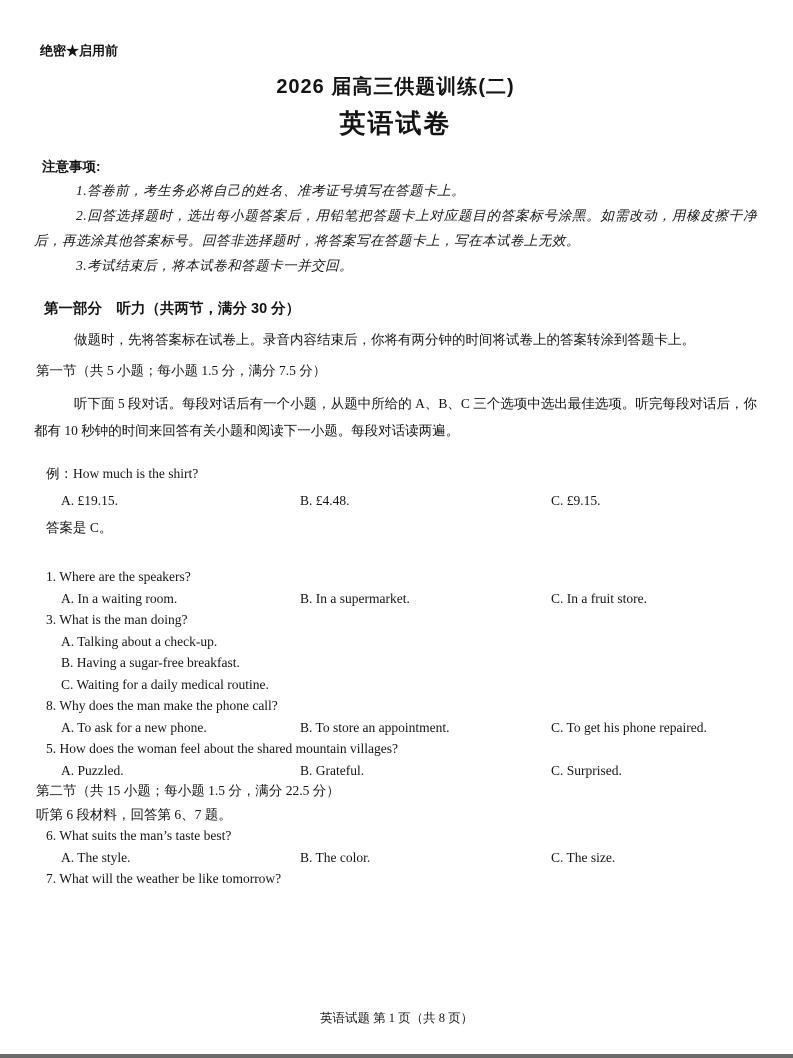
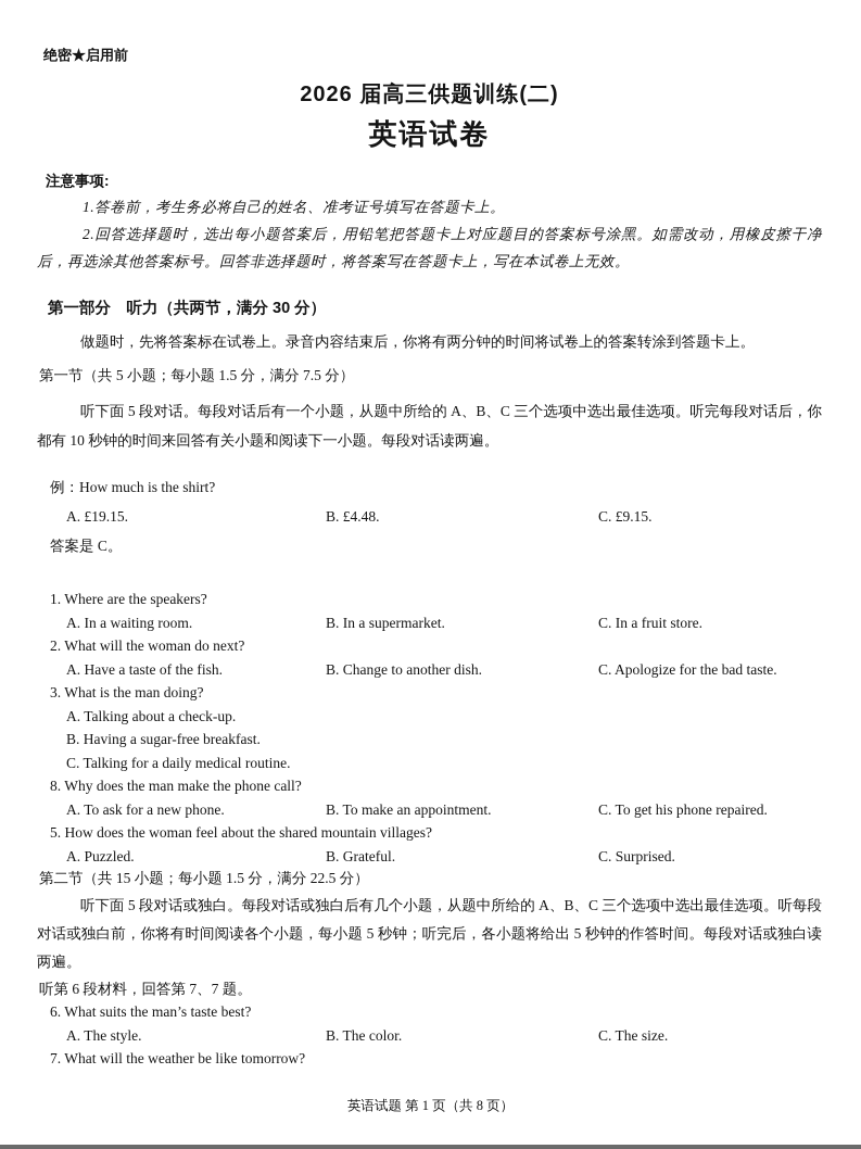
  绝密★启用前
  2026 届高三供题训练(二)
  英语试卷
  注意事项:
  1.答卷前，考生务必将自己的姓名、准考证号填写在答题卡上。
  2.回答选择题时，选出每小题答案后，用铅笔把答题卡上对应题目的答案标号涂黑。如需改动，用橡皮擦干净后，再选涂其他答案标号。回答非选择题时，将答案写在答题卡上，写在本试卷上无效。
- 3.考试结束后，将本试卷和答题卡一并交回。
  第一部分 听力（共两节，满分 30 分）
  做题时，先将答案标在试卷上。录音内容结束后，你将有两分钟的时间将试卷上的答案转涂到答题卡上。
  第一节（共 5 小题；每小题 1.5 分，满分 7.5 分）
  听下面 5 段对话。每段对话后有一个小题，从题中所给的 A、B、C 三个选项中选出最佳选项。听完每段对话后，你都有 10 秒钟的时间来回答有关小题和阅读下一小题。每段对话读两遍。
  例：How much is the shirt?
  A. £19.15.
  B. £4.48.
  C. £9.15.
  答案是 C。
  1. Where are the speakers?
  A. In a waiting room.
  B. In a supermarket.
  C. In a fruit store.
+ 2. What will the woman do next?
+ A. Have a taste of the fish.
+ B. Change to another dish.
+ C. Apologize for the bad taste.
  3. What is the man doing?
  A. Talking about a check-up.
  B. Having a sugar-free breakfast.
- C. Waiting for a daily medical routine.
+ C. Talking for a daily medical routine.
  8. Why does the man make the phone call?
  A. To ask for a new phone.
- B. To store an appointment.
+ B. To make an appointment.
  C. To get his phone repaired.
  5. How does the woman feel about the shared mountain villages?
  A. Puzzled.
  B. Grateful.
  C. Surprised.
  第二节（共 15 小题；每小题 1.5 分，满分 22.5 分）
+ 听下面 5 段对话或独白。每段对话或独白后有几个小题，从题中所给的 A、B、C 三个选项中选出最佳选项。听每段对话或独白前，你将有时间阅读各个小题，每小题 5 秒钟；听完后，各小题将给出 5 秒钟的作答时间。每段对话或独白读两遍。
- 听第 6 段材料，回答第 6、7 题。
+ 听第 6 段材料，回答第 7、7 题。
  6. What suits the man’s taste best?
  A. The style.
  B. The color.
  C. The size.
  7. What will the weather be like tomorrow?
  英语试题 第 1 页（共 8 页）
